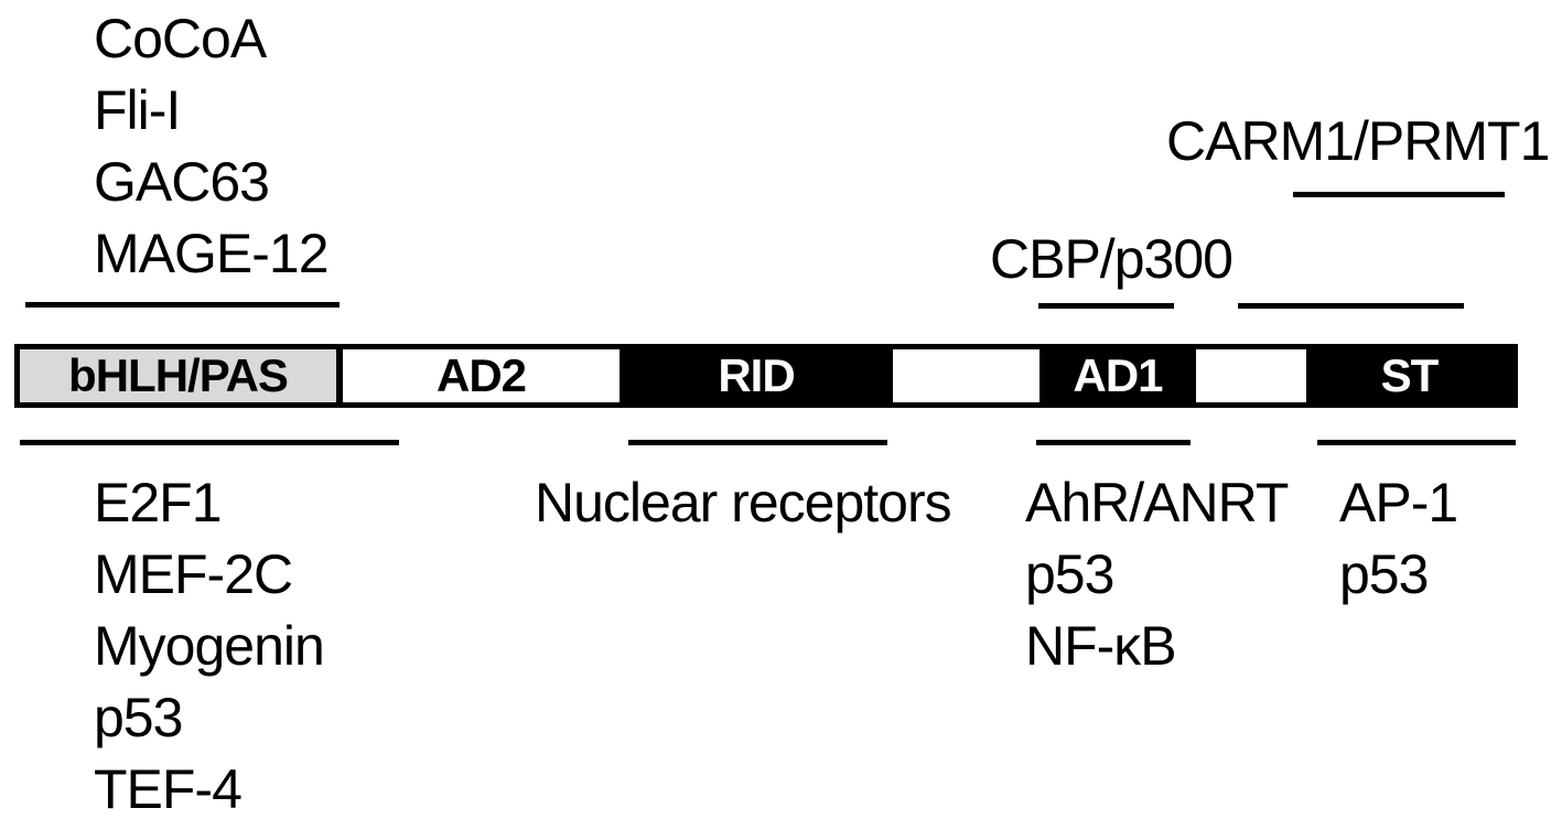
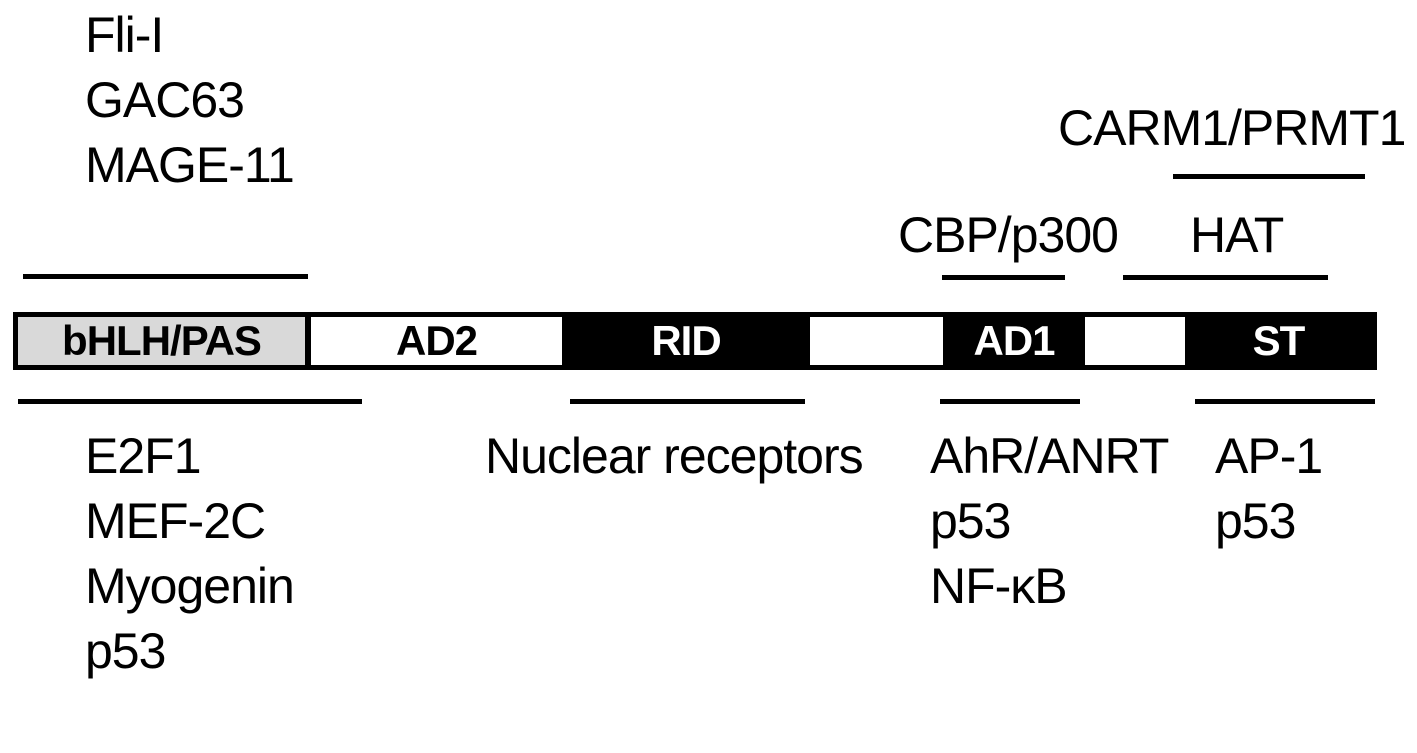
- CoCoA
  Fli-I
  GAC63
- MAGE-12
+ MAGE-11
  CARM1/PRMT1
  CBP/p300
+ HAT
  bHLH/PAS
  AD2
  RID
  AD1
  ST
  E2F1
  MEF-2C
  Myogenin
  p53
- TEF-4
  Nuclear receptors
  AhR/ANRT
  p53
  NF-κB
  AP-1
  p53
